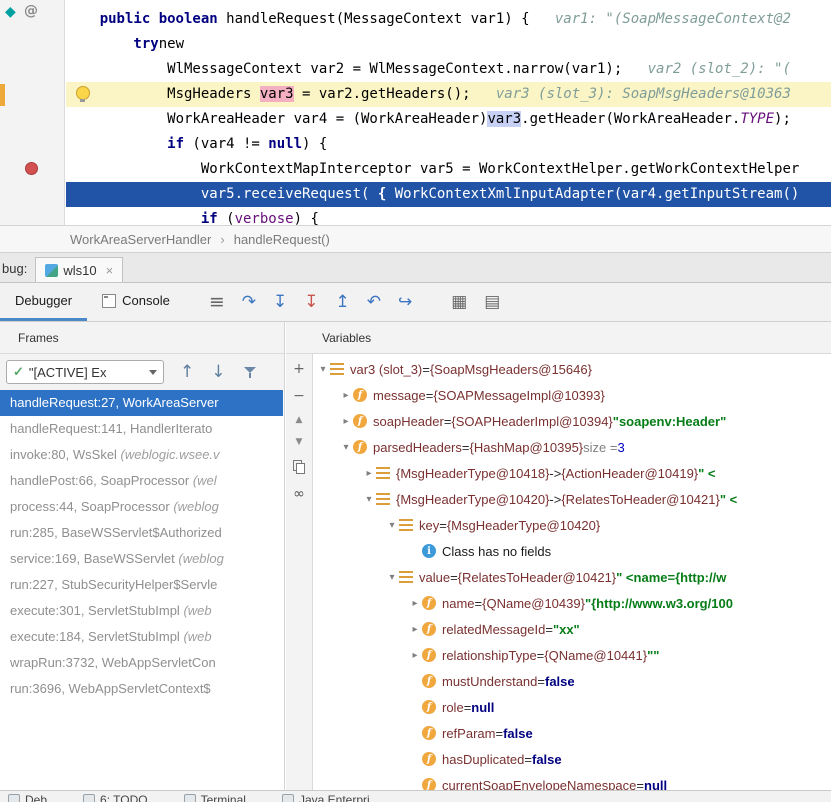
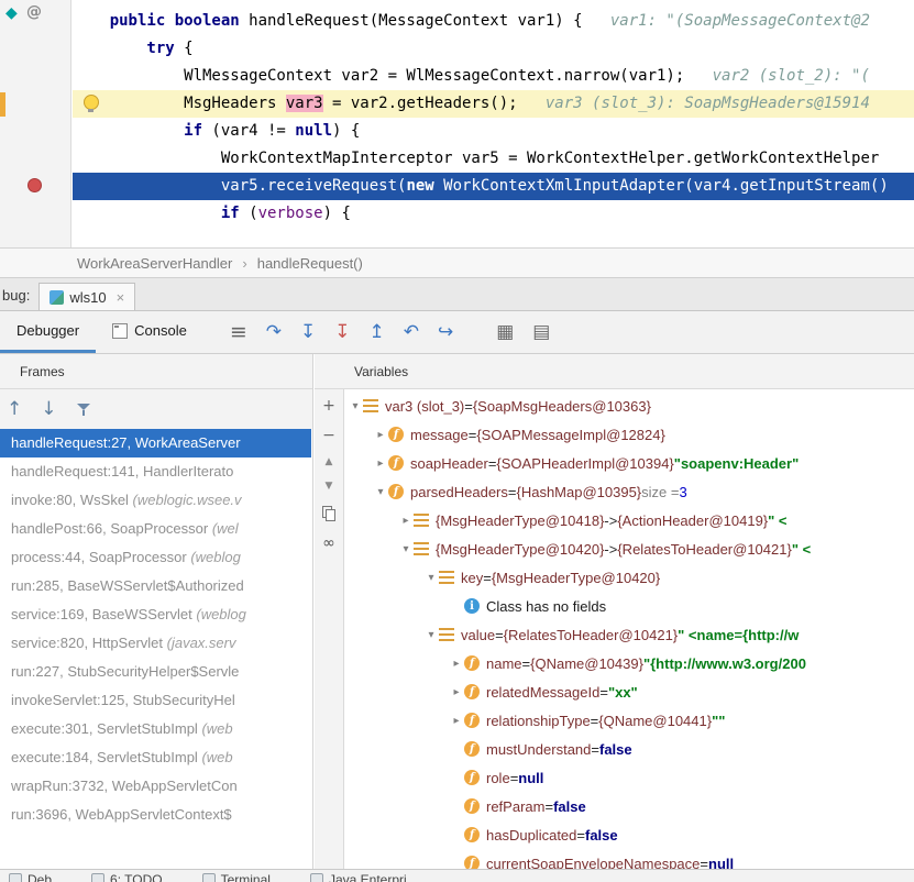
  ◆
  @
  public boolean handleRequest(MessageContext var1) { var1: "(SoapMessageContext@2
- trynew
+ try {
  WlMessageContext var2 = WlMessageContext.narrow(var1); var2 (slot_2): "(
- MsgHeaders var3 = var2.getHeaders(); var3 (slot_3): SoapMsgHeaders@10363
+ MsgHeaders var3 = var2.getHeaders(); var3 (slot_3): SoapMsgHeaders@15914
- WorkAreaHeader var4 = (WorkAreaHeader)var3.getHeader(WorkAreaHeader.TYPE);
  if (var4 != null) {
  WorkContextMapInterceptor var5 = WorkContextHelper.getWorkContextHelper
- var5.receiveRequest( { WorkContextXmlInputAdapter(var4.getInputStream()
+ var5.receiveRequest(new WorkContextXmlInputAdapter(var4.getInputStream()
  if (verbose) {
  WorkAreaServerHandler
  ›
  handleRequest()
  bug:
  wls10
  ×
  Debugger
  Console
  ≡
  ↷
  ↧
  ↧
  ↥
  ↶
  ↪
  ▦
  ▤
  Frames
- ✓
- "[ACTIVE] Ex
  ↑
  ↓
  handleRequest:27, WorkAreaServer
  handleRequest:141, HandlerIterato
  invoke:80, WsSkel (weblogic.wsee.v
  handlePost:66, SoapProcessor (wel
  process:44, SoapProcessor (weblog
  run:285, BaseWSServlet$Authorized
  service:169, BaseWSServlet (weblog
+ service:820, HttpServlet (javax.serv
  run:227, StubSecurityHelper$Servle
+ invokeServlet:125, StubSecurityHel
  execute:301, ServletStubImpl (web
  execute:184, ServletStubImpl (web
  wrapRun:3732, WebAppServletCon
  run:3696, WebAppServletContext$
  Variables
  +
  −
  ▲
  ▼
  ∞
  ▾
  var3 (slot_3)
  =
- {SoapMsgHeaders@15646}
+ {SoapMsgHeaders@10363}
  ▸
  f
  message
  =
- {SOAPMessageImpl@10393}
+ {SOAPMessageImpl@12824}
  ▸
  f
  soapHeader
  =
  {SOAPHeaderImpl@10394}
  "soapenv:Header"
  ▾
  f
  parsedHeaders
  =
  {HashMap@10395}
  size =
  3
  ▸
  {MsgHeaderType@10418}
  ->
  {ActionHeader@10419}
  " <
  ▾
  {MsgHeaderType@10420}
  ->
  {RelatesToHeader@10421}
  " <
  ▾
  key
  =
  {MsgHeaderType@10420}
  i
  Class has no fields
  ▾
  value
  =
  {RelatesToHeader@10421}
  " <name={http://w
  ▸
  f
  name
  =
  {QName@10439}
- "{http://www.w3.org/100
+ "{http://www.w3.org/200
  ▸
  f
  relatedMessageId
  =
  "xx"
  ▸
  f
  relationshipType
  =
  {QName@10441}
  ""
  f
  mustUnderstand
  =
  false
  f
  role
  =
  null
  f
  refParam
  =
  false
  f
  hasDuplicated
  =
  false
  f
  currentSoapEnvelopeNamespace
  =
  null
  Deb
  6: TODO
  Terminal
  Java Enterpri
